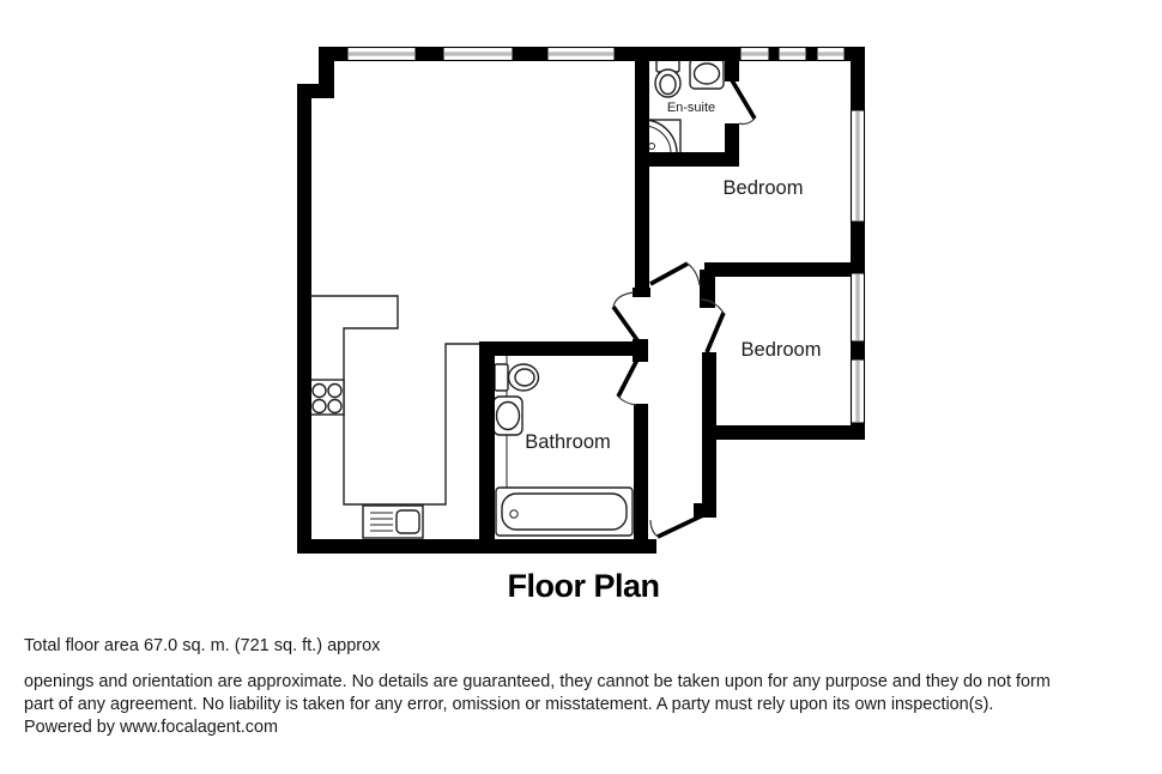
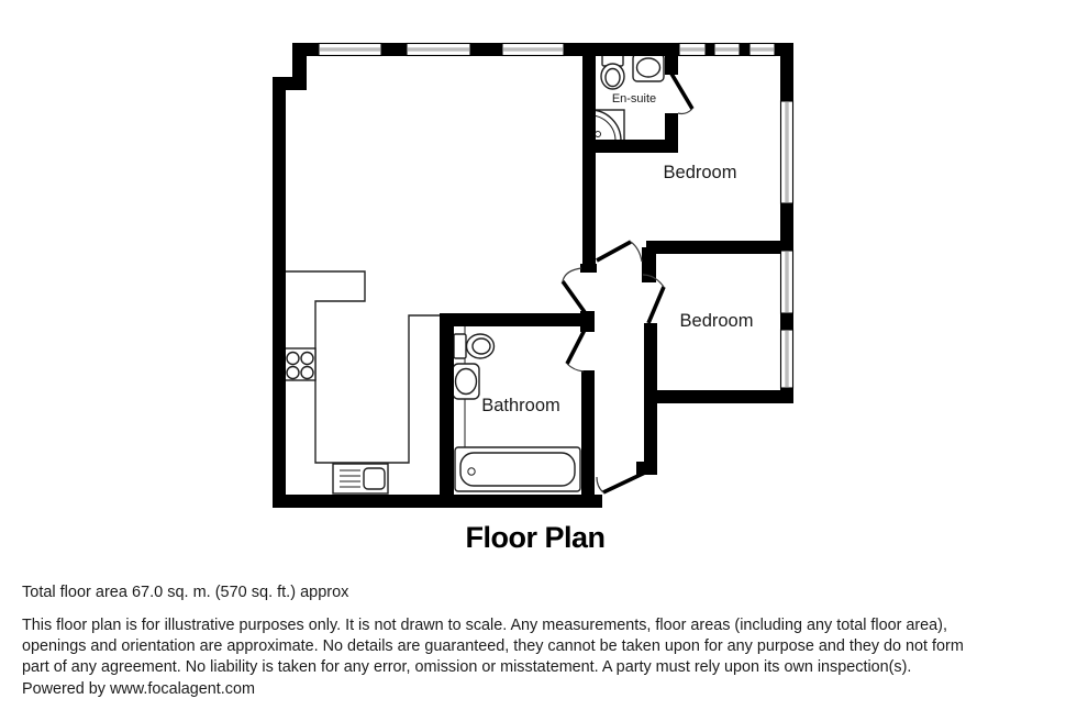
  En-suite
  Bedroom
  Bedroom
  Bathroom
  Floor Plan
- Total floor area 67.0 sq. m. (721 sq. ft.) approx
+ Total floor area 67.0 sq. m. (570 sq. ft.) approx
+ This floor plan is for illustrative purposes only. It is not drawn to scale. Any measurements, floor areas (including any total floor area),
  openings and orientation are approximate. No details are guaranteed, they cannot be taken upon for any purpose and they do not form
  part of any agreement. No liability is taken for any error, omission or misstatement. A party must rely upon its own inspection(s).
  Powered by www.focalagent.com
